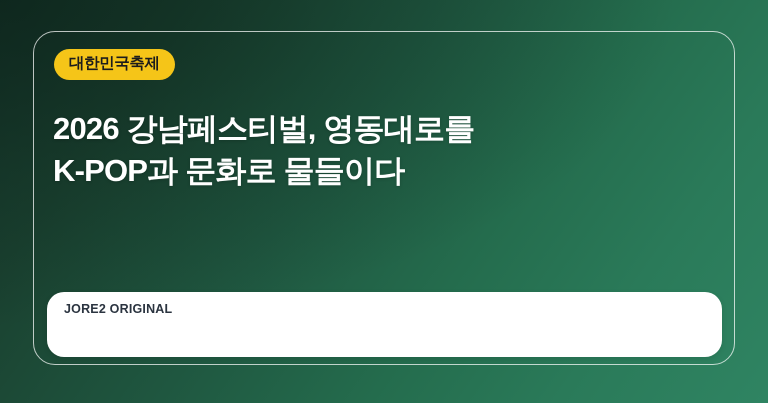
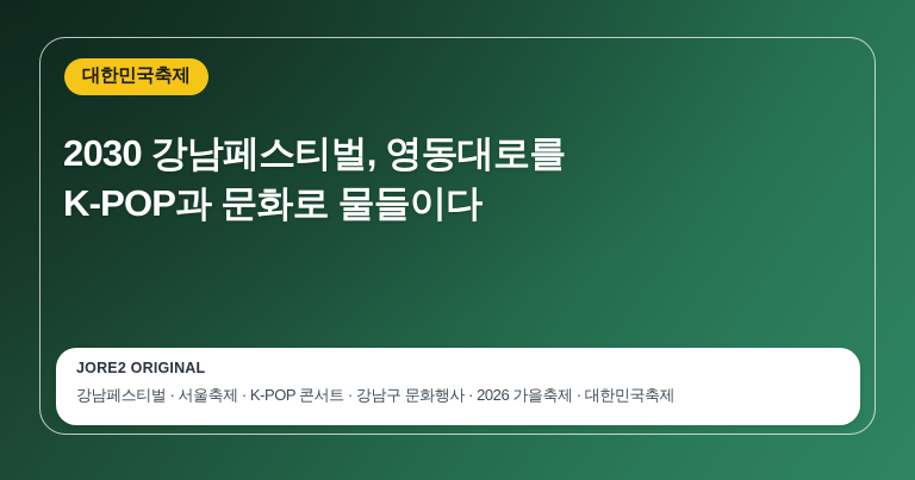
  대한민국축제
- 2026 강남페스티벌, 영동대로를
+ 2030 강남페스티벌, 영동대로를
  K-POP과 문화로 물들이다
  JORE2 ORIGINAL
+ 강남페스티벌 · 서울축제 · K-POP 콘서트 · 강남구 문화행사 · 2026 가을축제 · 대한민국축제
